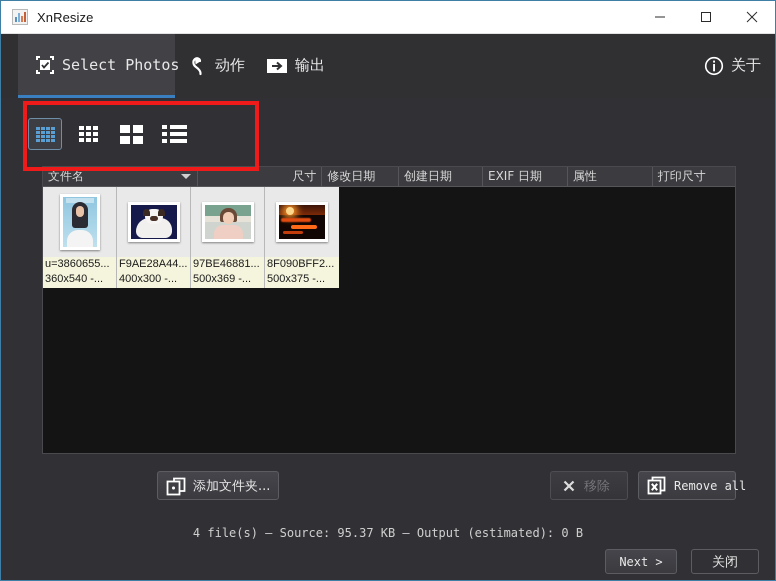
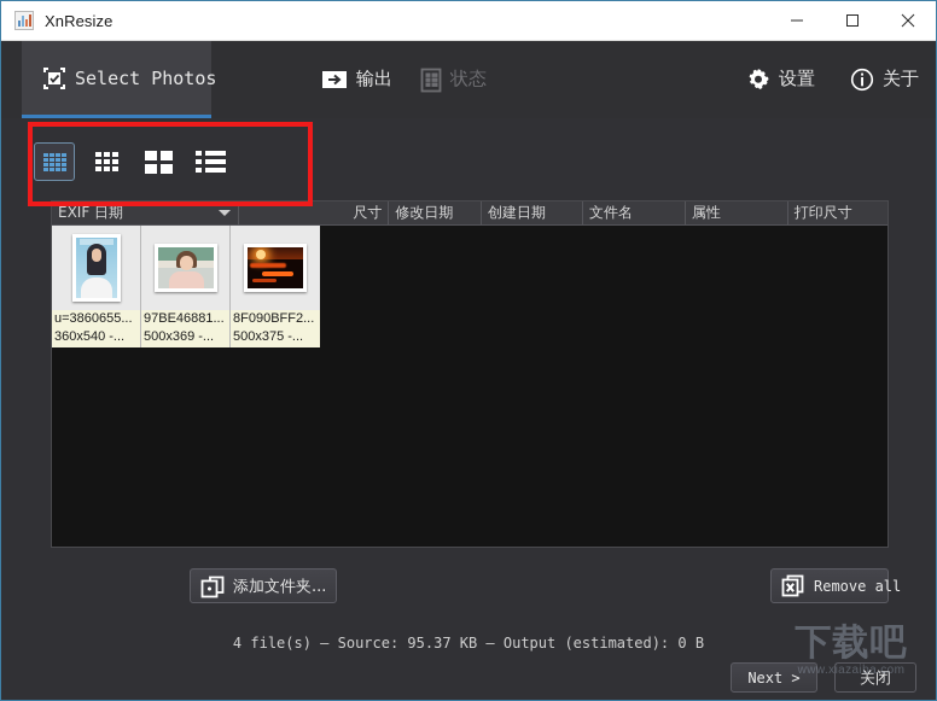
  XnResize
  Select Photos
- 动作
  输出
+ 状态
+ 设置
  关于
- 文件名
+ EXIF 日期
  尺寸
  修改日期
  创建日期
- EXIF 日期
+ 文件名
  属性
  打印尺寸
  u=3860655...
  360x540 -...
- F9AE28A44...
- 400x300 -...
  97BE46881...
  500x369 -...
  8F090BFF2...
  500x375 -...
  添加文件夹...
- 移除
  Remove all
  4 file(s) – Source: 95.37 KB – Output (estimated): 0 B
  Next >
  关闭
+ 下载吧
+ www.xiazaiba.com
